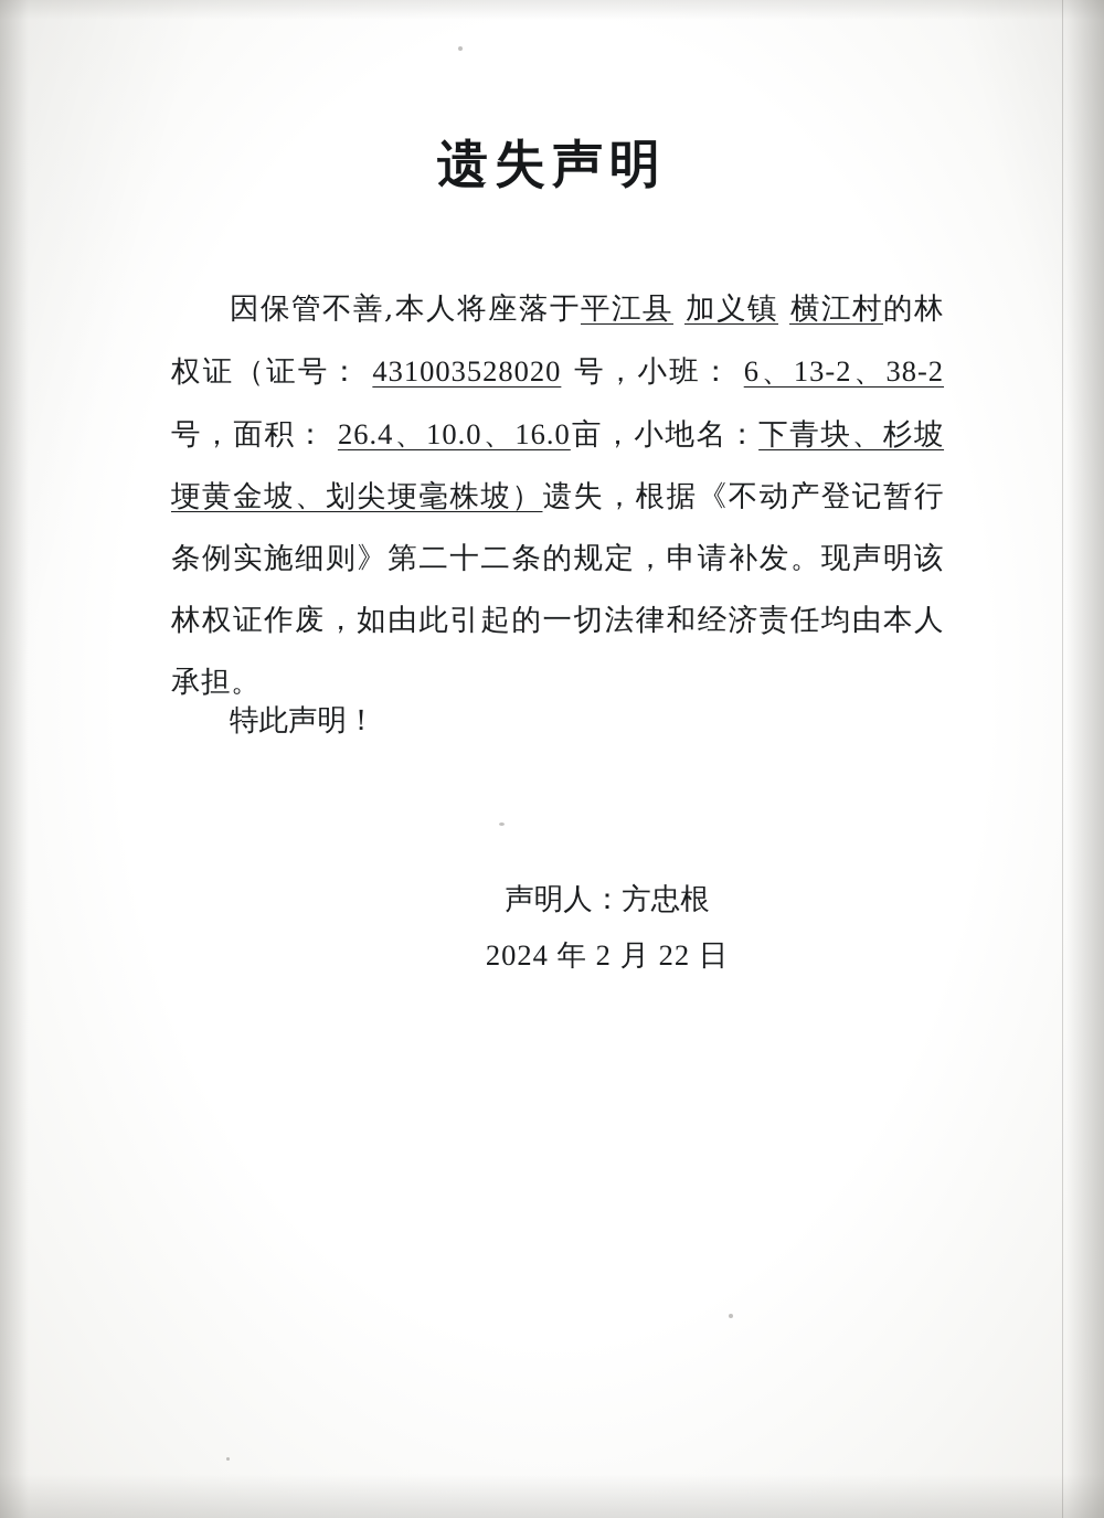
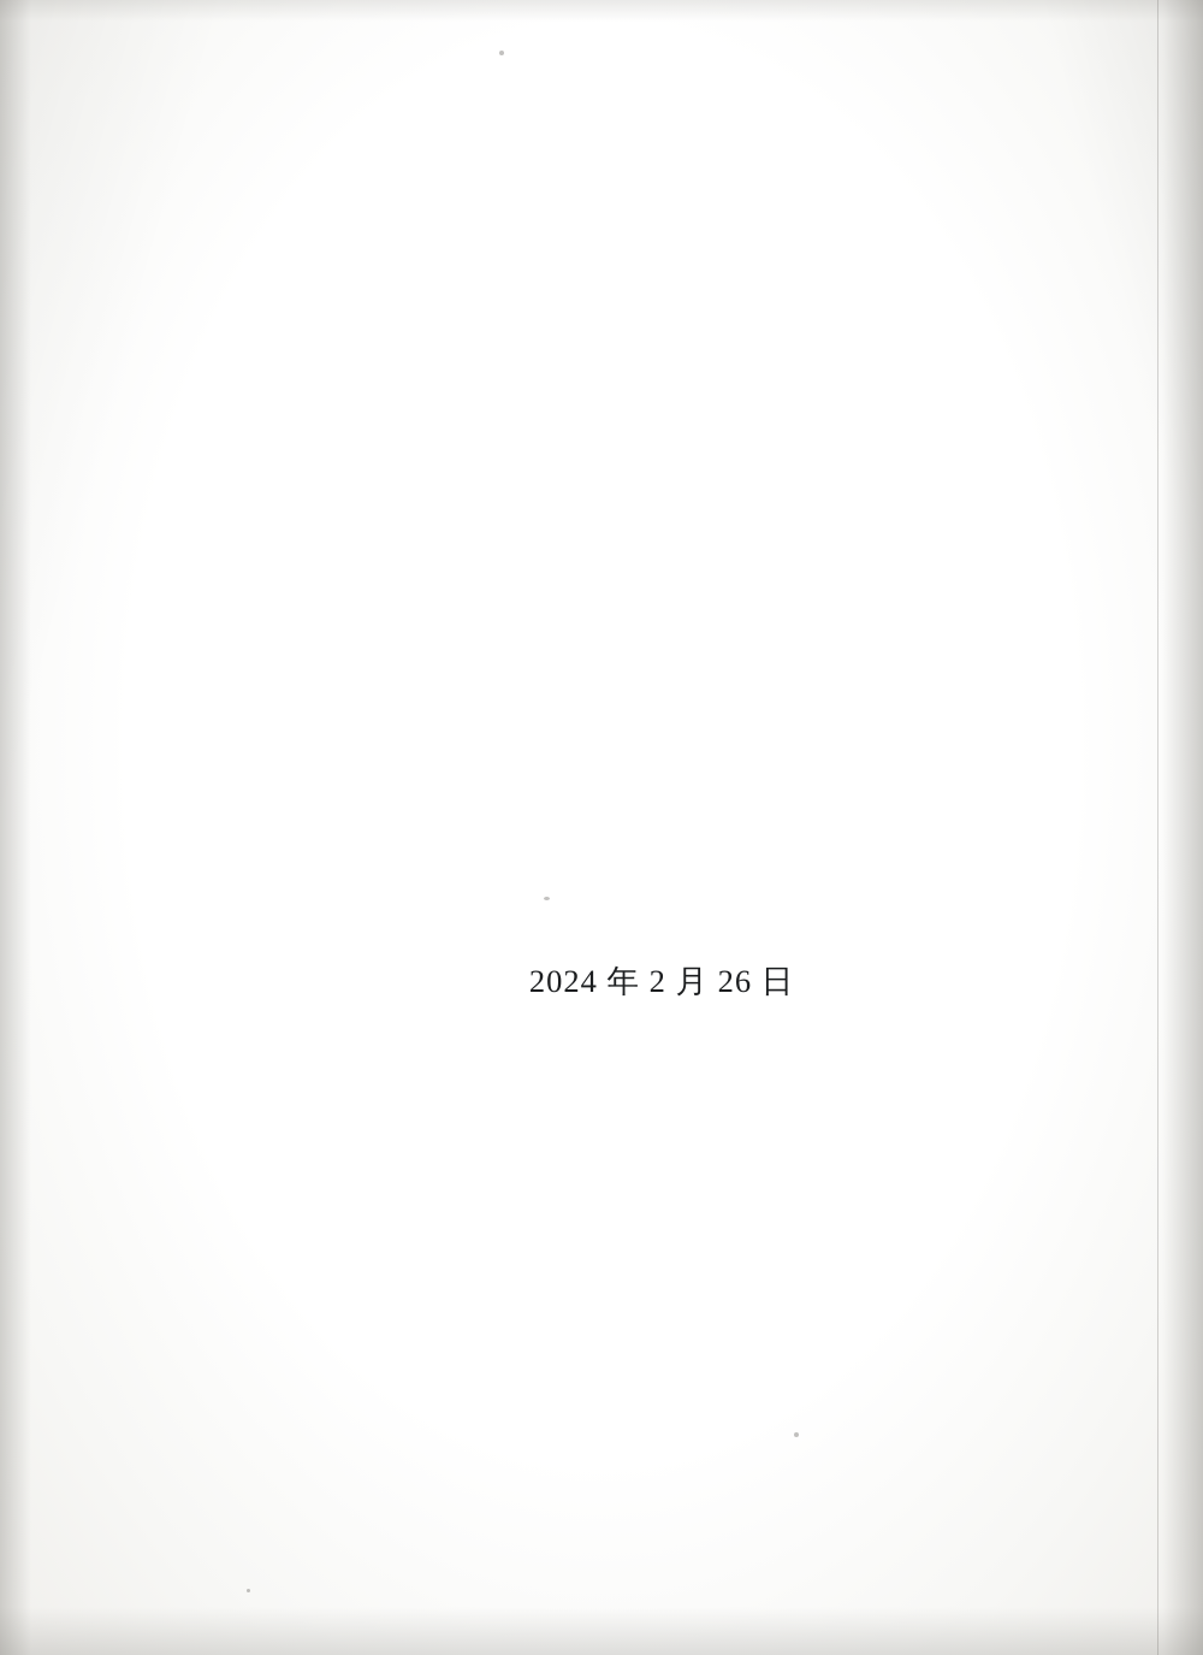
- 遗失声明
- 因保管不善,本人将座落于平江县 加义镇 横江村的林权证（证号： 431003528020 号，小班： 6、13-2、38-2号，面积： 26.4、10.0、16.0亩，小地名：下青块、杉坡埂黄金坡、划尖埂毫株坡）遗失，根据《不动产登记暂行条例实施细则》第二十二条的规定，申请补发。现声明该林权证作废，如由此引起的一切法律和经济责任均由本人承担。
- 特此声明！
- 声明人：方忠根
- 2024 年 2 月 22 日
+ 2024 年 2 月 26 日
